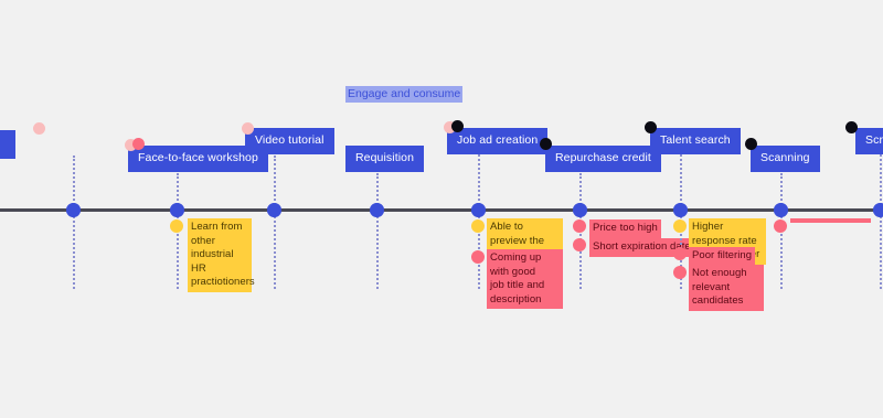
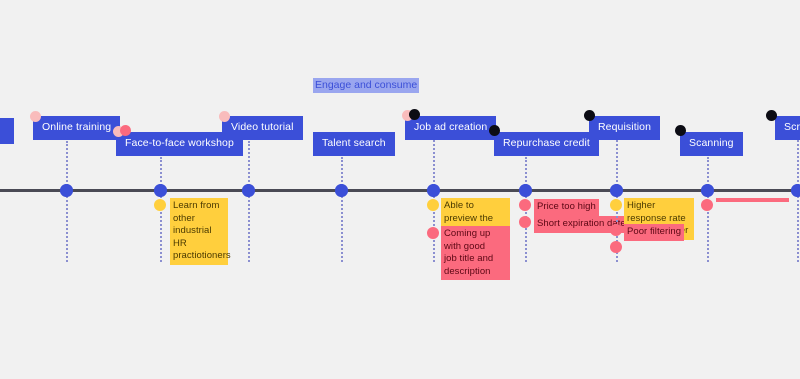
  Engage and consume
+ Online training
  Face-to-face workshop
  Learn from other
  industrial HR
  practiotioners
  Video tutorial
- Requisition
+ Talent search
  Job ad creation
  Able to preview the
  Coming up with good
  job title and
  description
  Repurchase credit
  Price too high
  Short expiration dt
- Talent search
+ Requisition
  Higher response rate
  Poor filtering
- Not enough relevant
- candidates
  Scanning
  Scr
